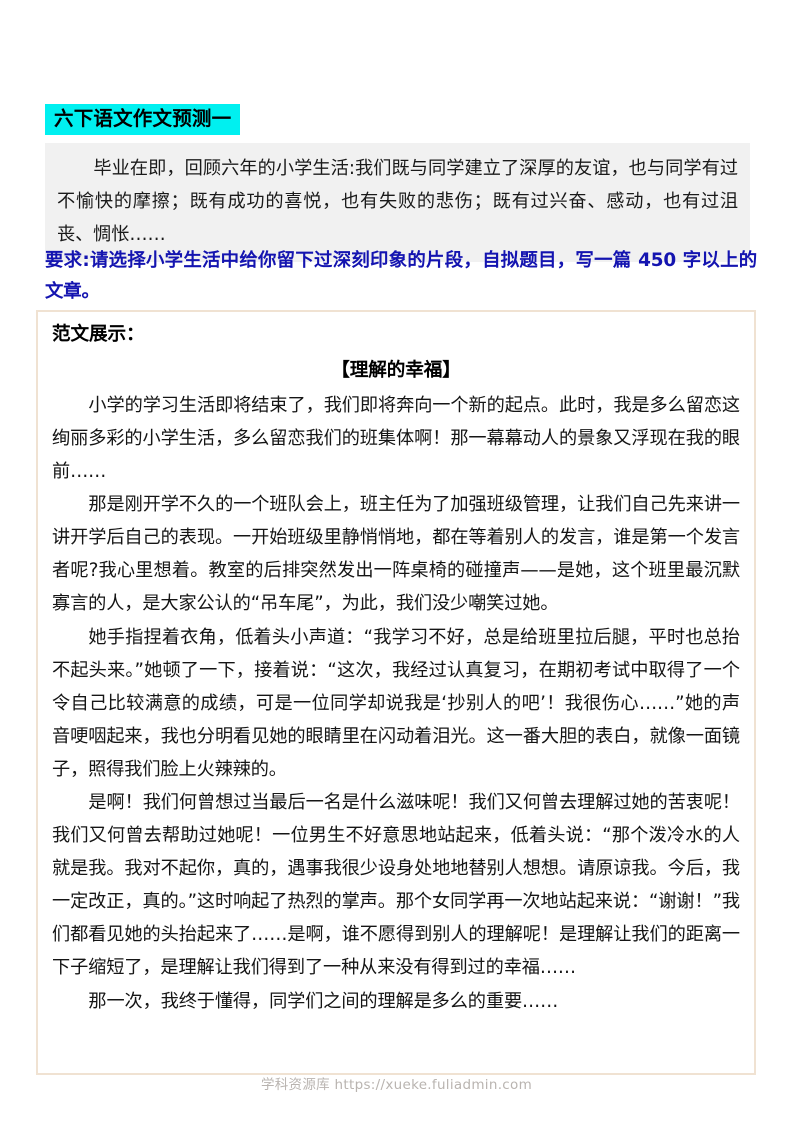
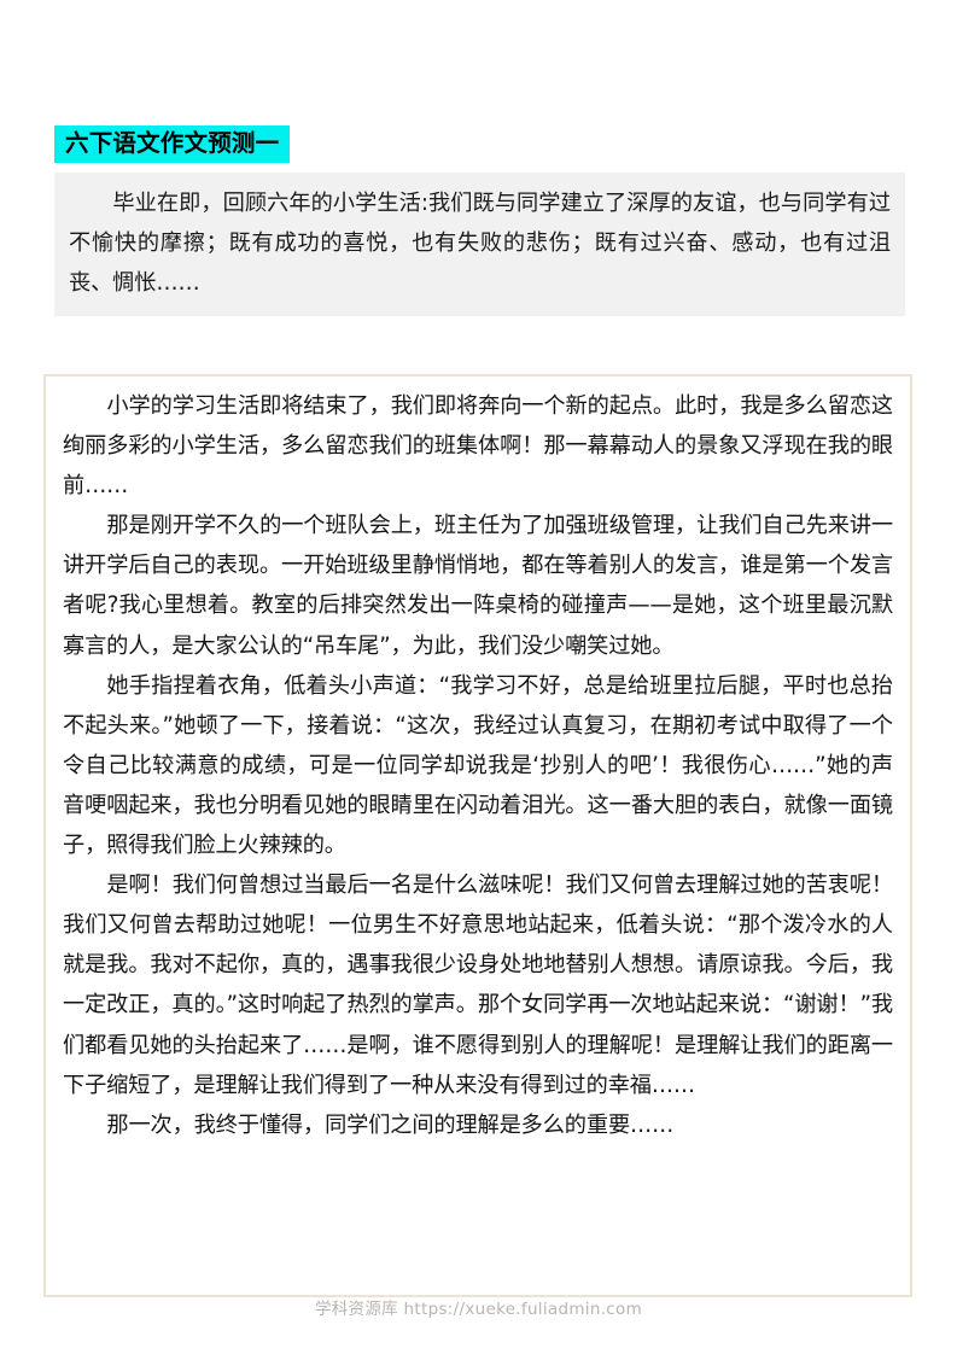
  六下语文作文预测一
  毕业在即，回顾六年的小学生活:我们既与同学建立了深厚的友谊，也与同学有过不愉快的摩擦；既有成功的喜悦，也有失败的悲伤；既有过兴奋、感动，也有过沮丧、惆怅……
- 要求:请选择小学生活中给你留下过深刻印象的片段，自拟题目，写一篇 450 字以上的文章。
- 范文展示：
- 【理解的幸福】
  小学的学习生活即将结束了，我们即将奔向一个新的起点。此时，我是多么留恋这绚丽多彩的小学生活，多么留恋我们的班集体啊！那一幕幕动人的景象又浮现在我的眼前……
  那是刚开学不久的一个班队会上，班主任为了加强班级管理，让我们自己先来讲一讲开学后自己的表现。一开始班级里静悄悄地，都在等着别人的发言，谁是第一个发言者呢?我心里想着。教室的后排突然发出一阵桌椅的碰撞声——是她，这个班里最沉默寡言的人，是大家公认的“吊车尾”，为此，我们没少嘲笑过她。
  她手指捏着衣角，低着头小声道：“我学习不好，总是给班里拉后腿，平时也总抬不起头来。”她顿了一下，接着说：“这次，我经过认真复习，在期初考试中取得了一个令自己比较满意的成绩，可是一位同学却说我是‘抄别人的吧’！我很伤心……”她的声音哽咽起来，我也分明看见她的眼睛里在闪动着泪光。这一番大胆的表白，就像一面镜子，照得我们脸上火辣辣的。
  是啊！我们何曾想过当最后一名是什么滋味呢！我们又何曾去理解过她的苦衷呢！我们又何曾去帮助过她呢！一位男生不好意思地站起来，低着头说：“那个泼冷水的人就是我。我对不起你，真的，遇事我很少设身处地地替别人想想。请原谅我。今后，我一定改正，真的。”这时响起了热烈的掌声。那个女同学再一次地站起来说：“谢谢！”我们都看见她的头抬起来了……是啊，谁不愿得到别人的理解呢！是理解让我们的距离一下子缩短了，是理解让我们得到了一种从来没有得到过的幸福……
  那一次，我终于懂得，同学们之间的理解是多么的重要……
  学科资源库 https://xueke.fuliadmin.com
